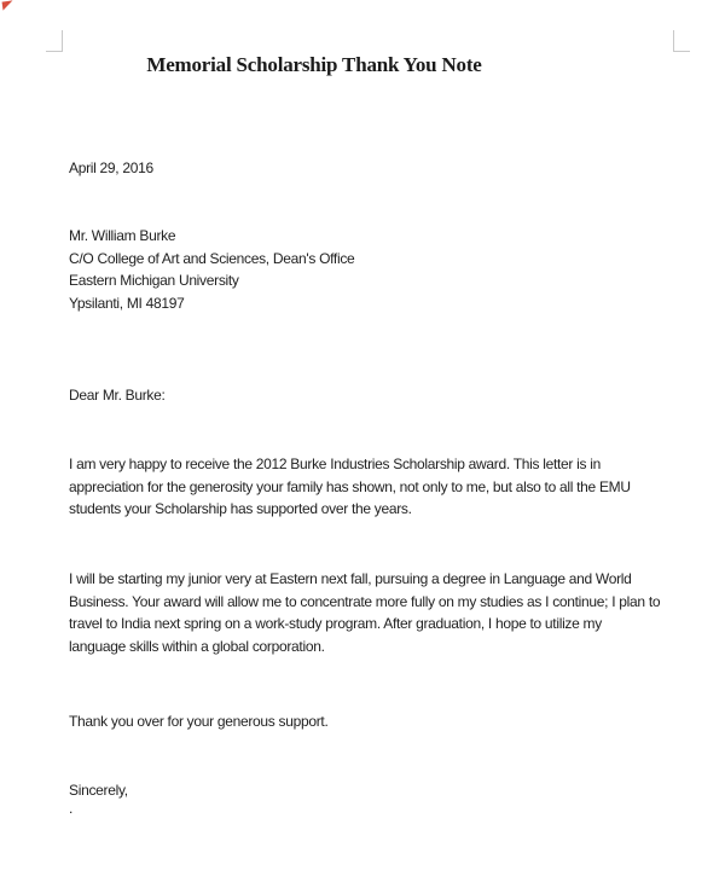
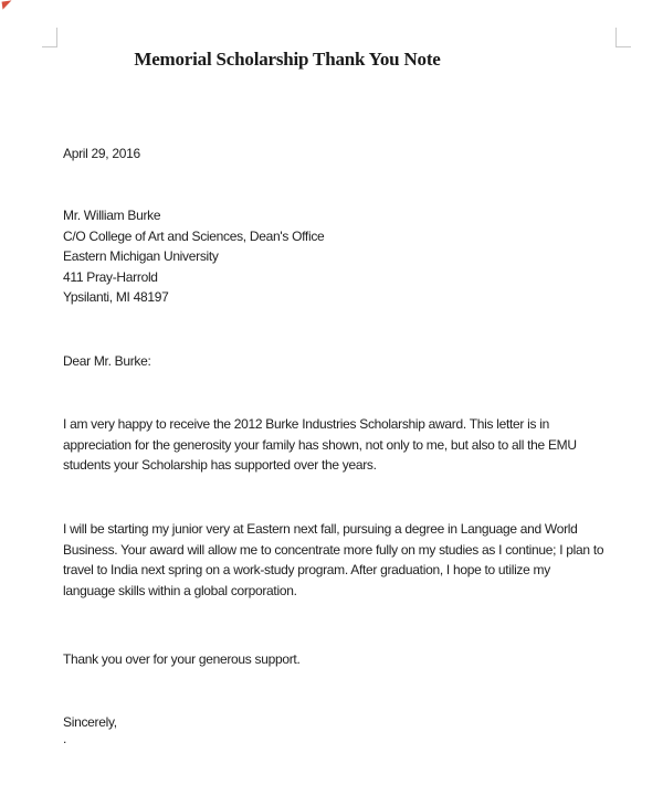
  Memorial Scholarship Thank You Note
  April 29, 2016
  Mr. William Burke
  C/O College of Art and Sciences, Dean's Office
  Eastern Michigan University
+ 411 Pray-Harrold
  Ypsilanti, MI 48197
  Dear Mr. Burke:
  I am very happy to receive the 2012 Burke Industries Scholarship award. This letter is in
  appreciation for the generosity your family has shown, not only to me, but also to all the EMU
  students your Scholarship has supported over the years.
  I will be starting my junior very at Eastern next fall, pursuing a degree in Language and World
  Business. Your award will allow me to concentrate more fully on my studies as I continue; I plan to
  travel to India next spring on a work-study program. After graduation, I hope to utilize my
  language skills within a global corporation.
  Thank you over for your generous support.
  Sincerely,
  .
